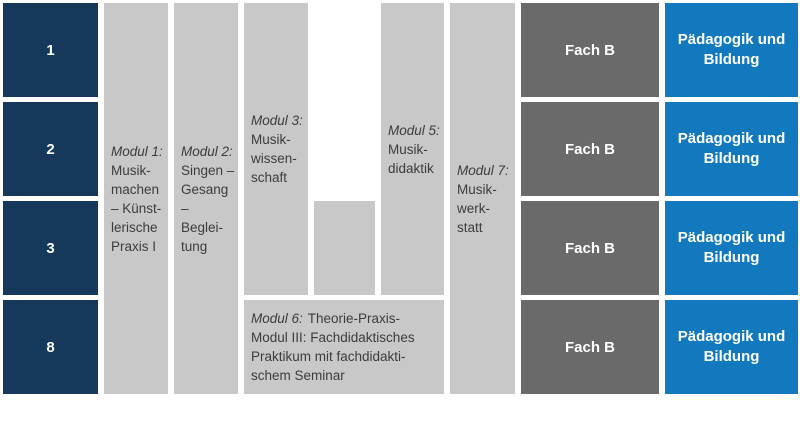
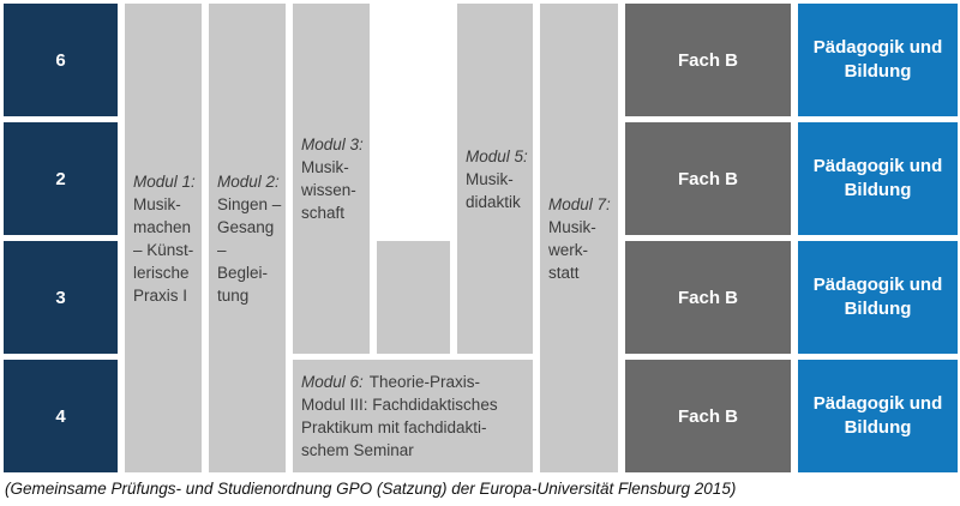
- 1
+ 6
  2
  3
- 8
+ 4
  Modul 1:
  Musik-
  machen
  – Künst-
  lerische
  Praxis I
  Modul 2:
  Singen –
  Gesang –
  Beglei-
  tung
  Modul 3:
  Musik-
  wissen-
  schaft
  Modul 5:
  Musik-
  didaktik
  Modul 6: Theorie-Praxis-
  Modul III: Fachdidaktisches
  Praktikum mit fachdidakti-
  schem Seminar
  Modul 7:
  Musik-
  werk-
  statt
  Fach B
  Fach B
  Fach B
  Fach B
  Pädagogik und
  Bildung
  Pädagogik und
  Bildung
  Pädagogik und
  Bildung
  Pädagogik und
  Bildung
+ (Gemeinsame Prüfungs- und Studienordnung GPO (Satzung) der Europa-Universität Flensburg 2015)
